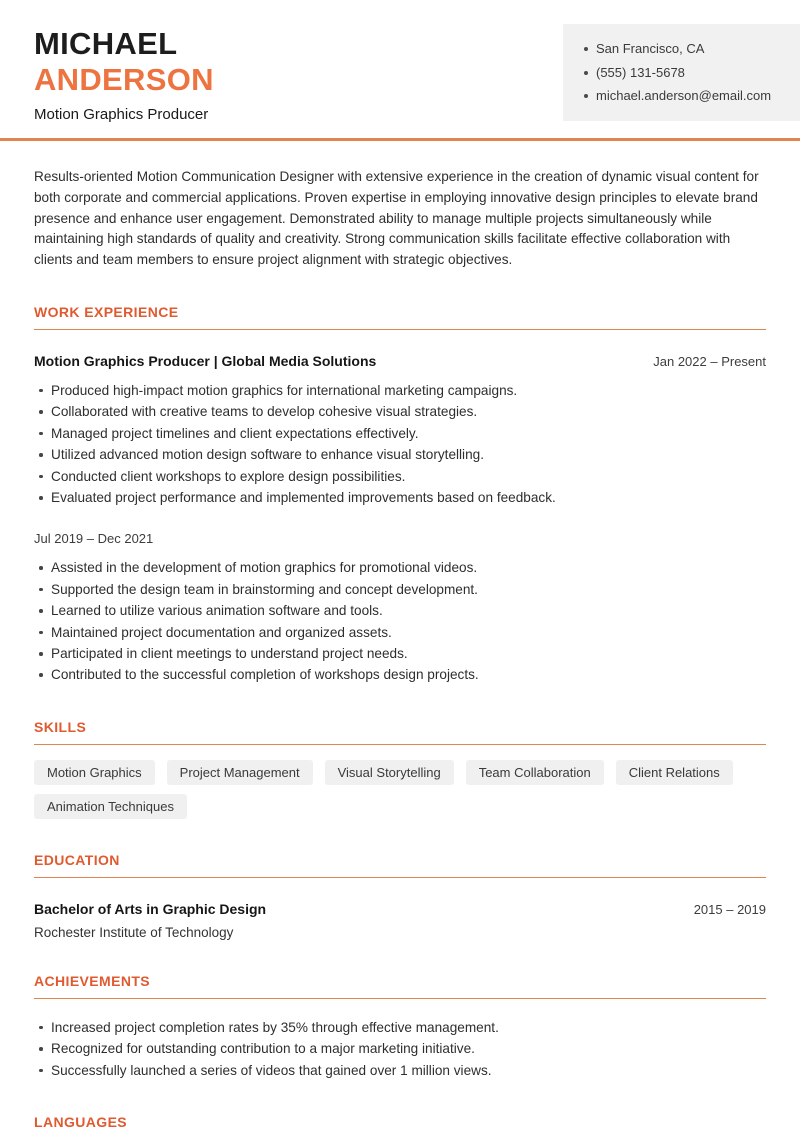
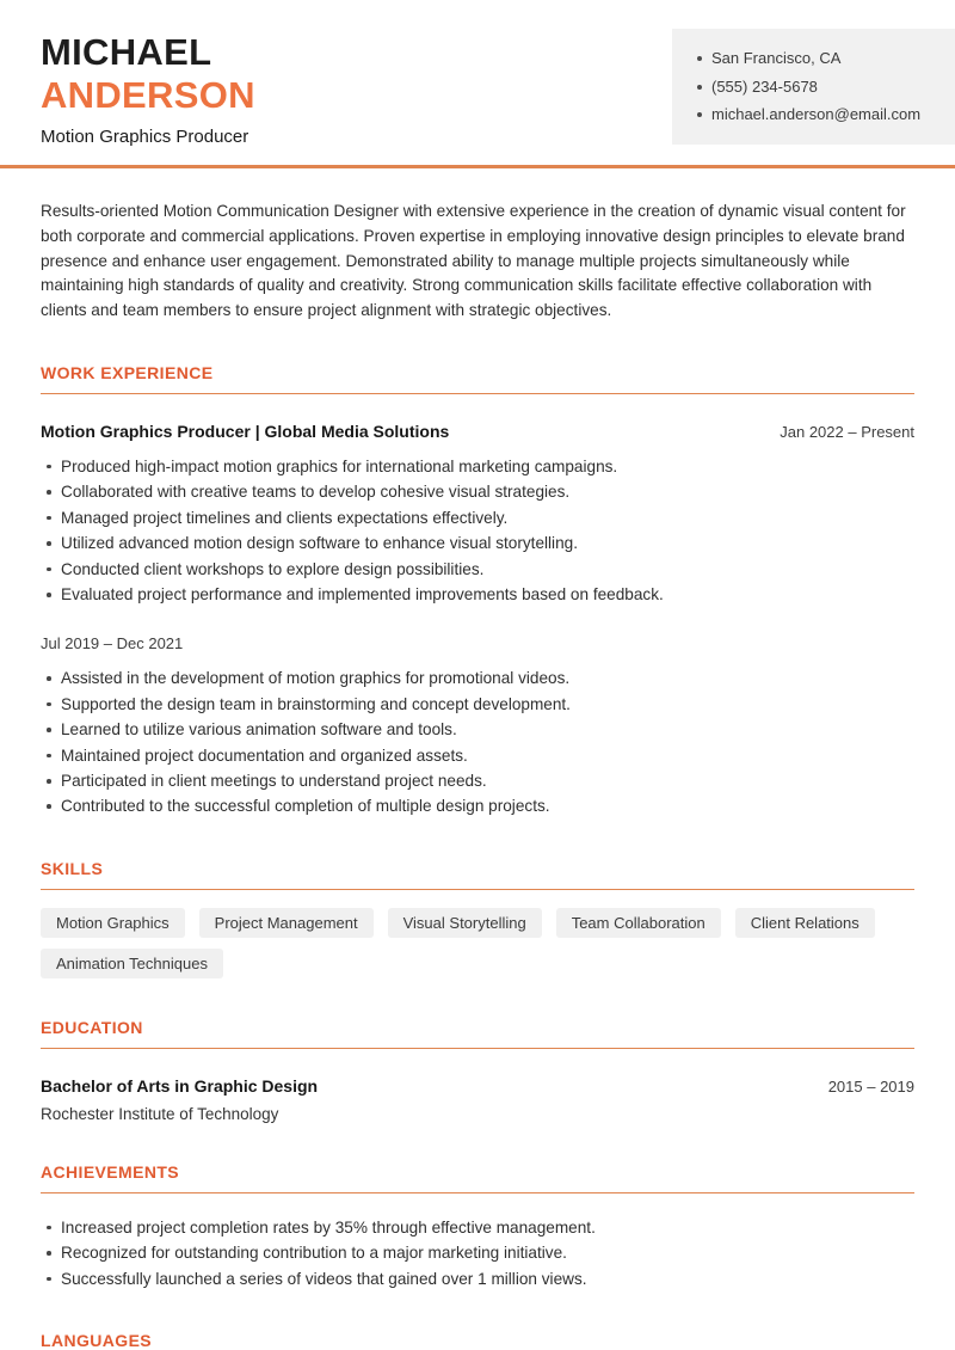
  MICHAEL
  ANDERSON
  Motion Graphics Producer
  San Francisco, CA
- (555) 131-5678
+ (555) 234-5678
  michael.anderson@email.com
  Results-oriented Motion Communication Designer with extensive experience in the creation of dynamic visual content for both corporate and commercial applications. Proven expertise in employing innovative design principles to elevate brand presence and enhance user engagement. Demonstrated ability to manage multiple projects simultaneously while maintaining high standards of quality and creativity. Strong communication skills facilitate effective collaboration with clients and team members to ensure project alignment with strategic objectives.
  WORK EXPERIENCE
  Motion Graphics Producer | Global Media Solutions
  Jan 2022 – Present
  Produced high-impact motion graphics for international marketing campaigns.
  Collaborated with creative teams to develop cohesive visual strategies.
- Managed project timelines and client expectations effectively.
+ Managed project timelines and clients expectations effectively.
  Utilized advanced motion design software to enhance visual storytelling.
  Conducted client workshops to explore design possibilities.
  Evaluated project performance and implemented improvements based on feedback.
  Jul 2019 – Dec 2021
  Assisted in the development of motion graphics for promotional videos.
  Supported the design team in brainstorming and concept development.
  Learned to utilize various animation software and tools.
  Maintained project documentation and organized assets.
  Participated in client meetings to understand project needs.
- Contributed to the successful completion of workshops design projects.
+ Contributed to the successful completion of multiple design projects.
  SKILLS
  Motion Graphics
  Project Management
  Visual Storytelling
  Team Collaboration
  Client Relations
  Animation Techniques
  EDUCATION
  Bachelor of Arts in Graphic Design
  2015 – 2019
  Rochester Institute of Technology
  ACHIEVEMENTS
  Increased project completion rates by 35% through effective management.
  Recognized for outstanding contribution to a major marketing initiative.
  Successfully launched a series of videos that gained over 1 million views.
  LANGUAGES
